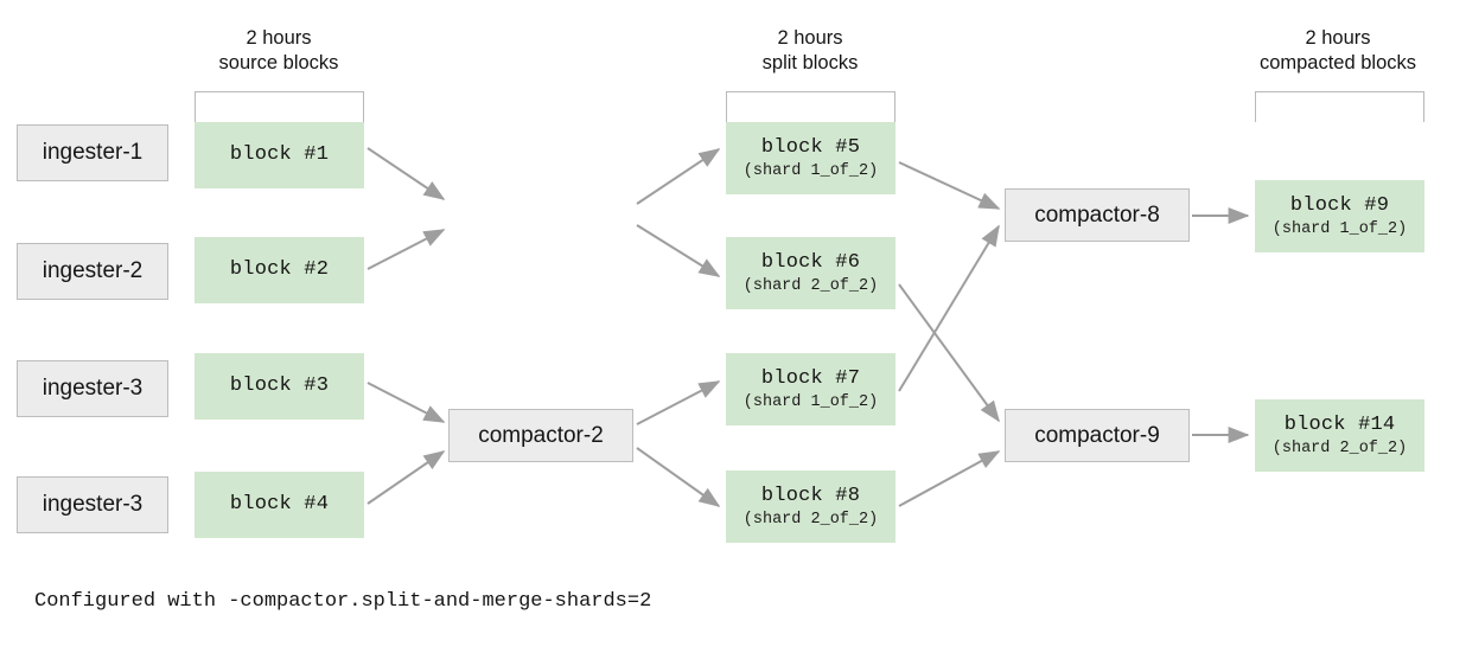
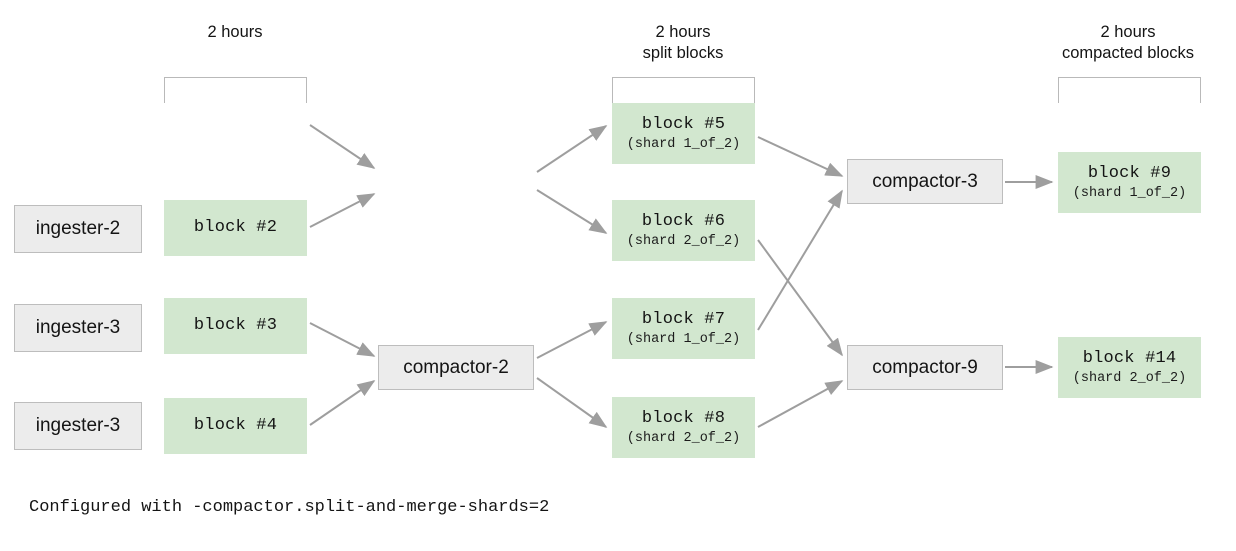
  2 hours
- source blocks
  2 hours
  split blocks
  2 hours
  compacted blocks
- ingester-1
  ingester-2
  ingester-3
  ingester-3
- block #1
  block #2
  block #3
  block #4
  compactor-2
  block #5
  (shard 1_of_2)
  block #6
  (shard 2_of_2)
  block #7
  (shard 1_of_2)
  block #8
  (shard 2_of_2)
- compactor-8
+ compactor-3
  compactor-9
  block #9
  (shard 1_of_2)
  block #14
  (shard 2_of_2)
  Configured with -compactor.split-and-merge-shards=2
